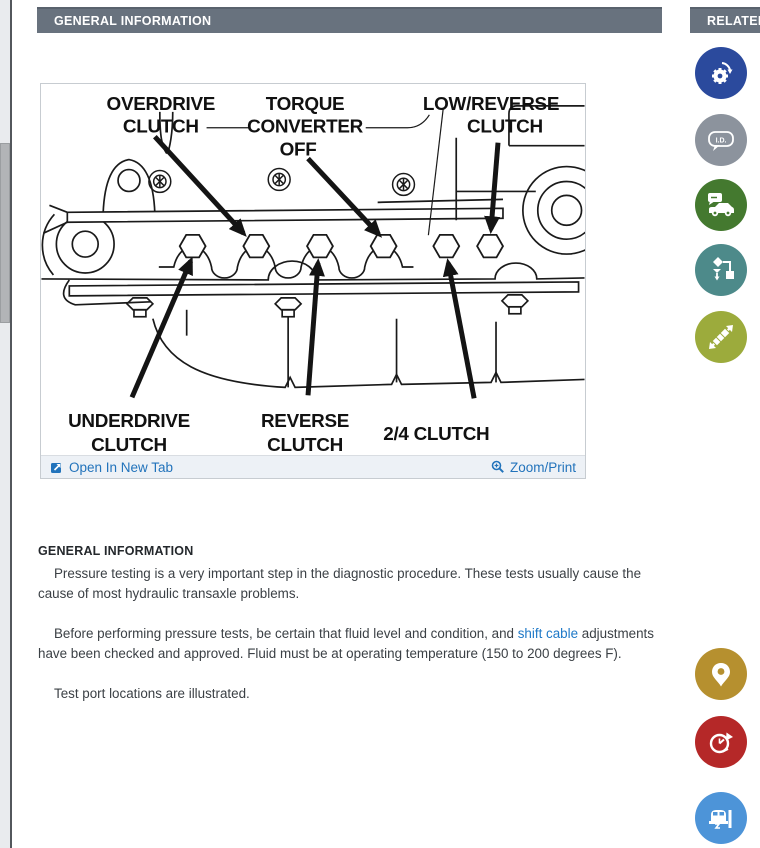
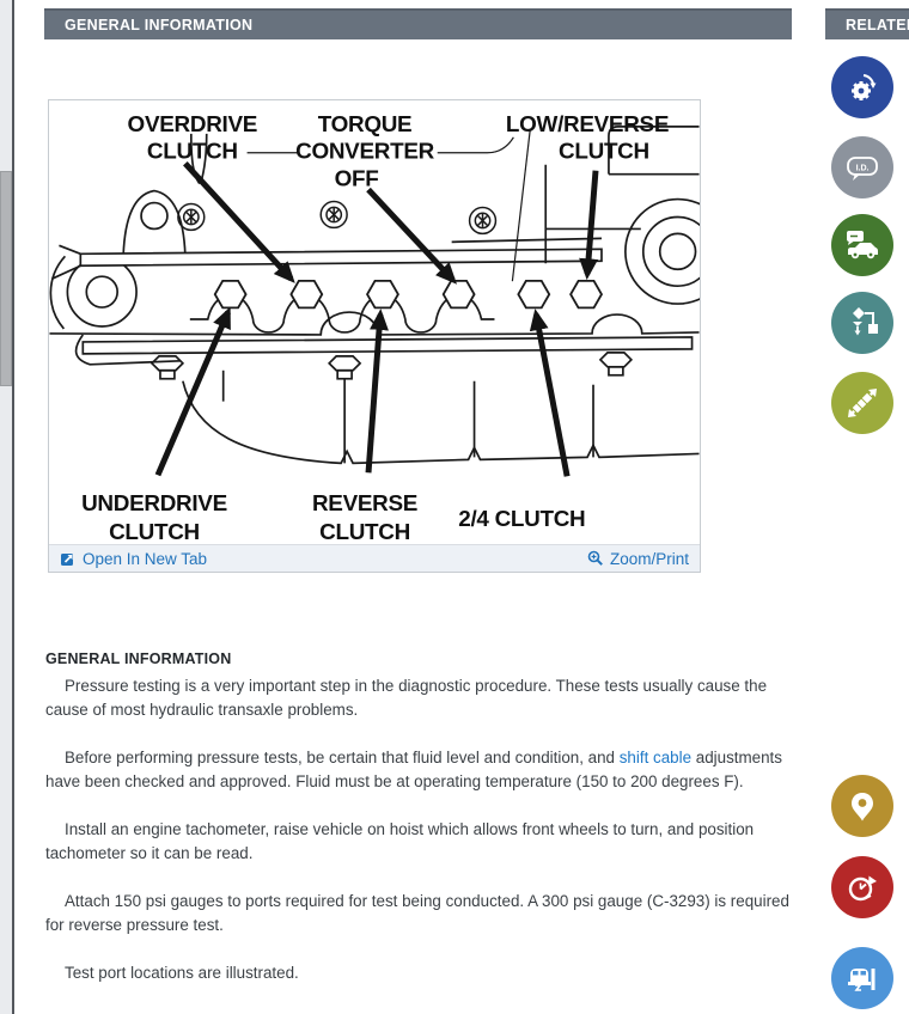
  GENERAL INFORMATION
  RELATE
  OVERDRIVE
  CLUTCH
  TORQUE
  CONVERTER
  OFF
  LOW/REVERSE
  CLUTCH
  UNDERDRIVE
  CLUTCH
  REVERSE
  CLUTCH
  2/4 CLUTCH
  Open In New Tab
  Zoom/Print
  GENERAL INFORMATION
  Pressure testing is a very important step in the diagnostic procedure. These tests usually cause the cause of most hydraulic transaxle problems.
  Before performing pressure tests, be certain that fluid level and condition, and shift cable adjustments have been checked and approved. Fluid must be at operating temperature (150 to 200 degrees F).
+ Install an engine tachometer, raise vehicle on hoist which allows front wheels to turn, and position tachometer so it can be read.
+ Attach 150 psi gauges to ports required for test being conducted. A 300 psi gauge (C-3293) is required for reverse pressure test.
  Test port locations are illustrated.
